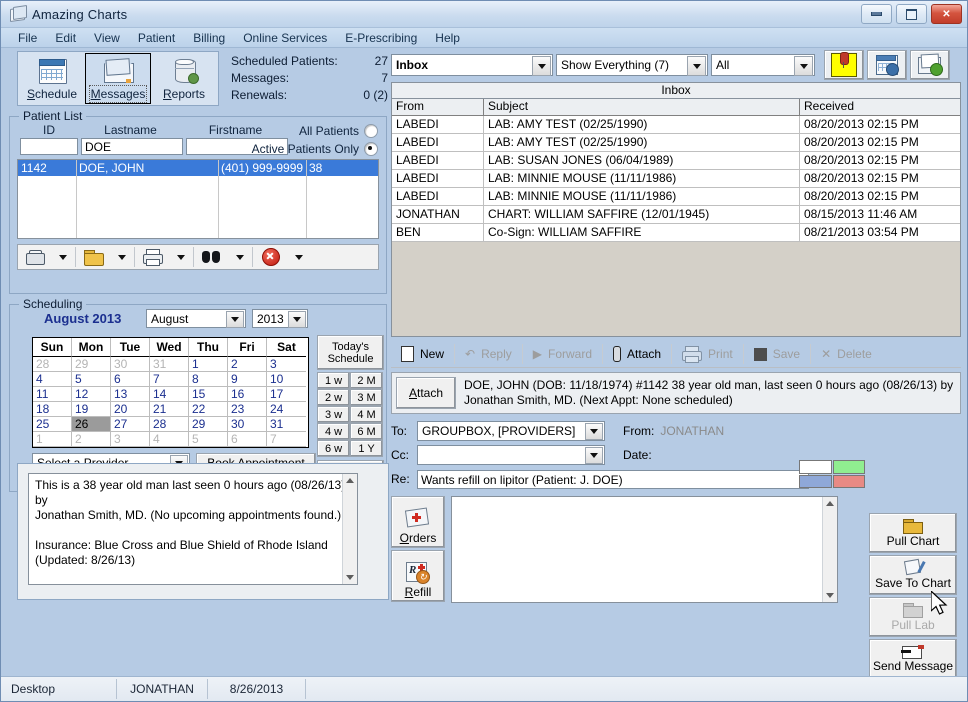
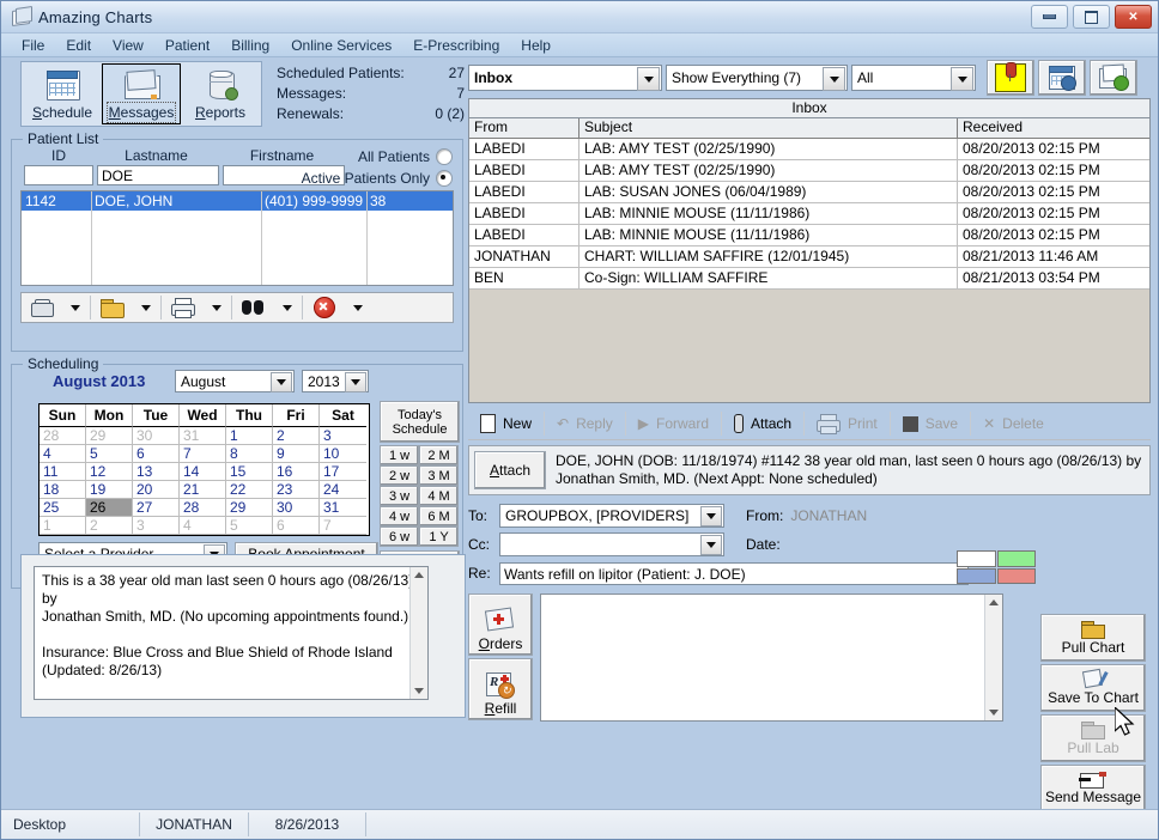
  Amazing Charts
  ✕
  File
  Edit
  View
  Patient
  Billing
  Online Services
  E-Prescribing
  Help
  Schedule
  Messages
  Reports
  Scheduled Patients:
  27
  Messages:
  7
  Renewals:
  0 (2)
  Patient List
  ID
  Lastname
  Firstname
  DOE
  All Patients
  Active Patients Only
  1142
  DOE, JOHN
  (401) 999-9999
  38
  Scheduling
  August 2013
  August
  2013
  Sun
  Mon
  Tue
  Wed
  Thu
  Fri
  Sat
  28
  29
  30
  31
  1
  2
  3
  4
  5
  6
  7
  8
  9
  10
  11
  12
  13
  14
  15
  16
  17
  18
  19
  20
  21
  22
  23
  24
  25
  26
  27
  28
  29
  30
  31
  1
  2
  3
  4
  5
  6
  7
  Today's
  Schedule
  1 w
  2 M
  2 w
  3 M
  3 w
  4 M
  4 w
  6 M
  6 w
  1 Y
  This is a 38 year old man last seen 0 hours ago (08/26/13 by
  Jonathan Smith, MD. (No upcoming appointments found.)
  Insurance: Blue Cross and Blue Shield of Rhode Island
  (Updated: 8/26/13)
  Inbox
  Show Everything (7)
  All
  Inbox
  From
  Subject
  Received
  LABEDI
  LAB: AMY TEST (02/25/1990)
  08/20/2013 02:15 PM
  LABEDI
  LAB: AMY TEST (02/25/1990)
  08/20/2013 02:15 PM
  LABEDI
  LAB: SUSAN JONES (06/04/1989)
  08/20/2013 02:15 PM
  LABEDI
  LAB: MINNIE MOUSE (11/11/1986)
  08/20/2013 02:15 PM
  LABEDI
  LAB: MINNIE MOUSE (11/11/1986)
  08/20/2013 02:15 PM
  JONATHAN
  CHART: WILLIAM SAFFIRE (12/01/1945)
- 08/15/2013 11:46 AM
+ 08/21/2013 11:46 AM
  BEN
  Co-Sign: WILLIAM SAFFIRE
  08/21/2013 03:54 PM
  New
  ↶
  Reply
  ▶
  Forward
  Attach
  Print
  Save
  ✕
  Delete
  A
  ttach
  DOE, JOHN (DOB: 11/18/1974) #1142 38 year old man, last seen 0 hours ago (08/26/13) by
  Jonathan Smith, MD. (Next Appt: None scheduled)
  To:
  GROUPBOX, [PROVIDERS]
  From:
  JONATHAN
  Cc:
  Date:
  Re:
  Wants refill on lipitor (Patient: J. DOE)
  Orders
  R
  ↻
  Refill
  Pull Chart
  Save To Chart
  Pull Lab
  Send Message
  Desktop
  JONATHAN
  8/26/2013
